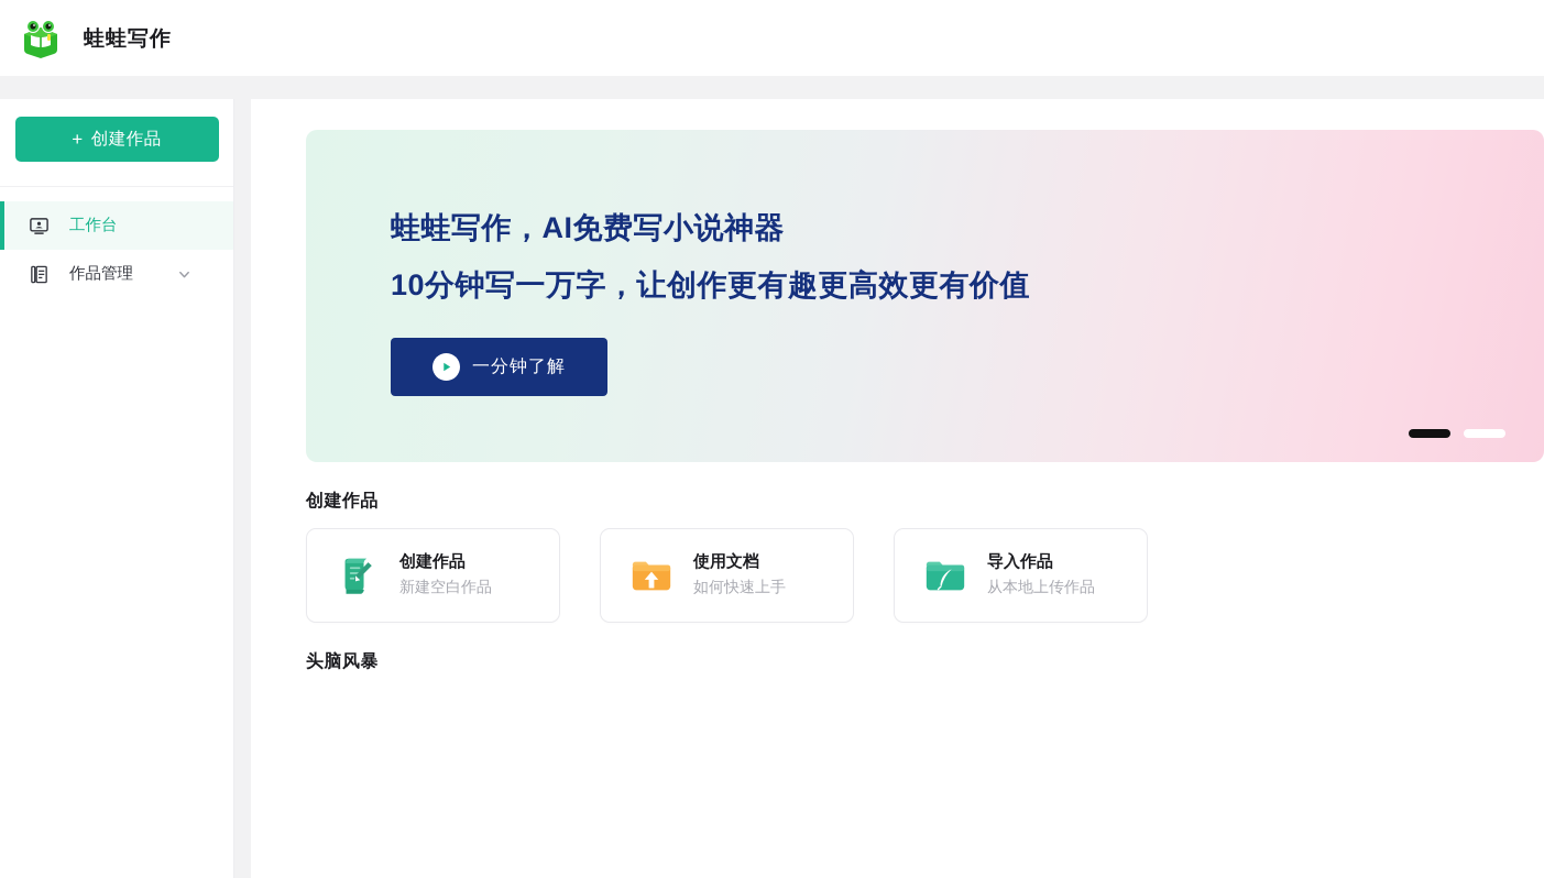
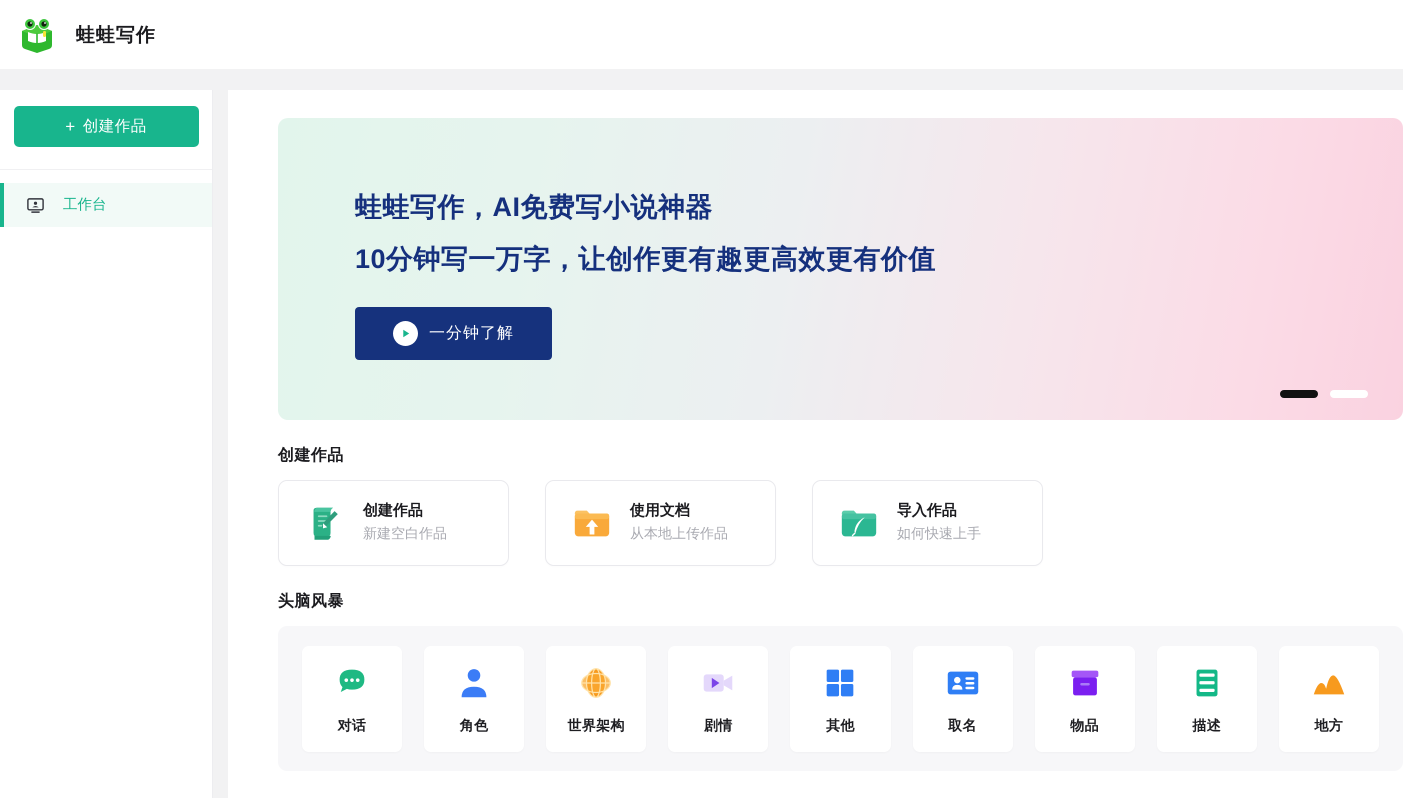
  蛙蛙写作
  +
  创建作品
  工作台
- 作品管理
  蛙蛙写作，AI免费写小说神器
  10分钟写一万字，让创作更有趣更高效更有价值
  一分钟了解
  创建作品
  创建作品
  新建空白作品
  使用文档
- 如何快速上手
+ 从本地上传作品
  导入作品
- 从本地上传作品
+ 如何快速上手
  头脑风暴
+ 对话
+ 角色
+ 世界架构
+ 剧情
+ 其他
+ 取名
+ 物品
+ 描述
+ 地方
